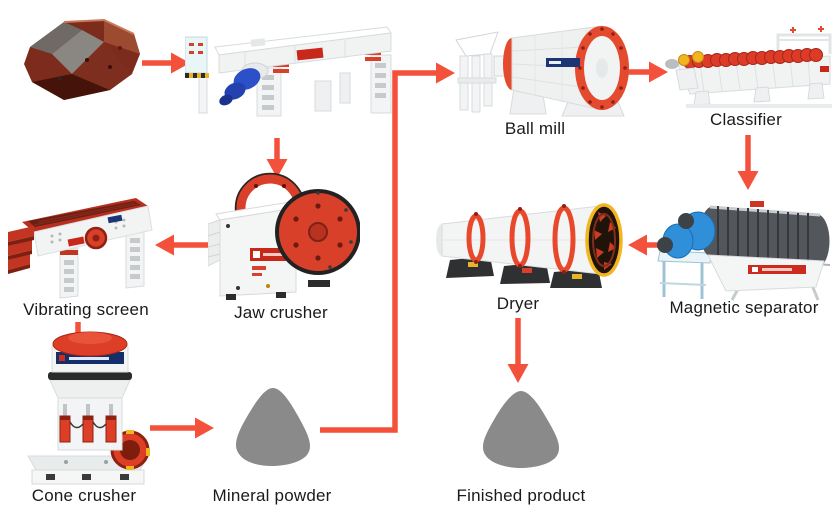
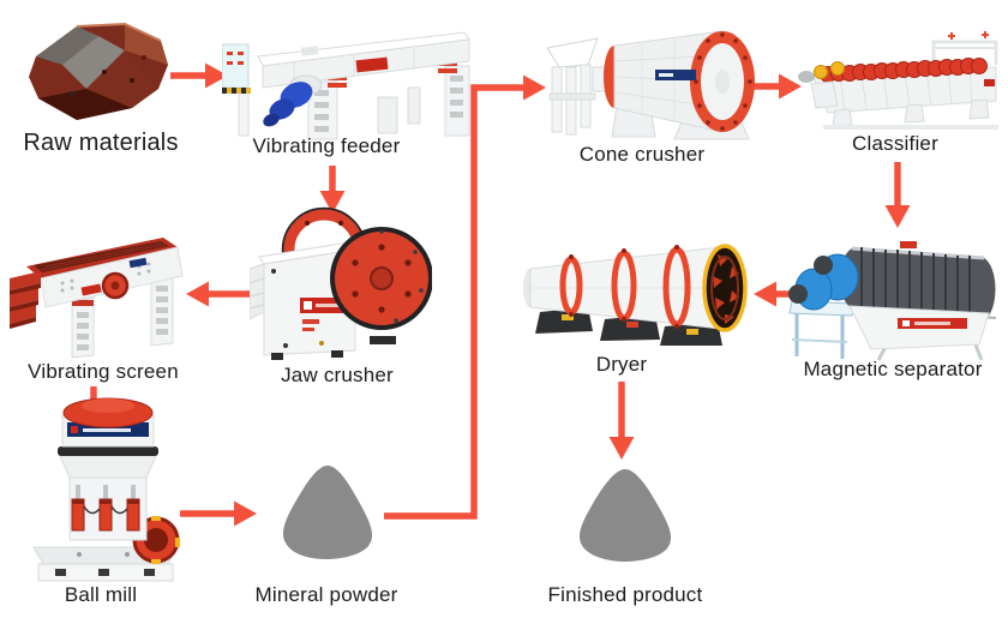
+ Raw materials
+ Vibrating feeder
- Ball mill
+ Cone crusher
  Classifier
  Magnetic separator
  Dryer
  Jaw crusher
  Vibrating screen
- Cone crusher
+ Ball mill
  Mineral powder
  Finished product
